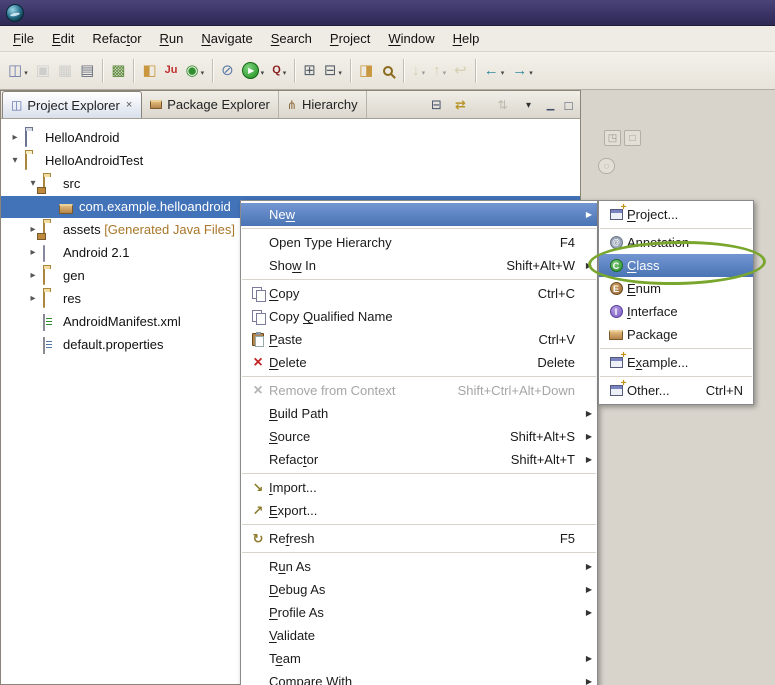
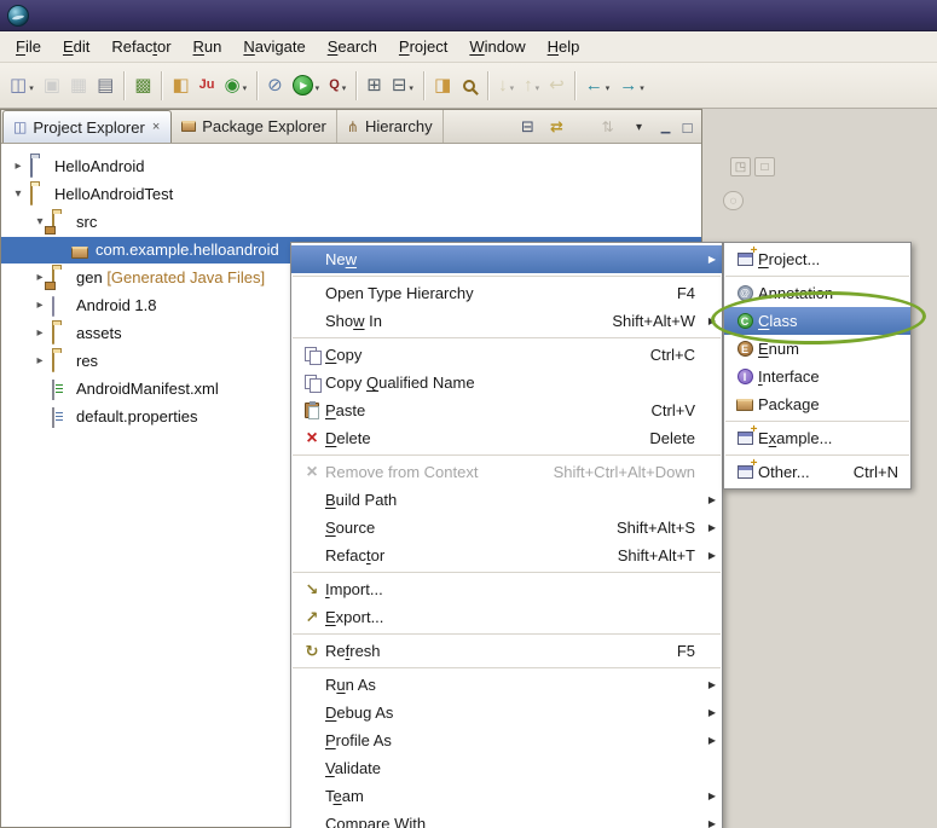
  File
  Edit
  Refactor
  Run
  Navigate
  Search
  Project
  Window
  Help
  ◫
  ▣
  ▦
  ▤
  ▩
  ◧
  Ju
  ◉
  ⊘
  ▶
  Q
  ⊞
  ⊟
  ◨
  ↓
  ↑
  ↩
  ←
  →
  ◳
  □
  ◫
  Project Explorer
  ×
  Package Explorer
  ⋔
  Hierarchy
  HelloAndroid
  HelloAndroidTest
  src
  com.example.helloandroid
- assets [Generated Java Files]
+ gen [Generated Java Files]
- Android 2.1
+ Android 1.8
- gen
+ assets
  res
  AndroidManifest.xml
  default.properties
  New
  Open Type Hierarchy
  F4
  Show In
  Shift+Alt+W
  Copy
  Ctrl+C
  Copy Qualified Name
  Paste
  Ctrl+V
  Delete
  Delete
  Remove from Context
  Shift+Ctrl+Alt+Down
  Build Path
  Source
  Shift+Alt+S
  Refactor
  Shift+Alt+T
  Import...
  Export...
  Refresh
  F5
  Run As
  Debug As
  Profile As
  Validate
  Team
  Compare With
  Project...
  Annotation
  Class
  Enum
  Interface
  Package
  Example...
  Other...
  Ctrl+N
